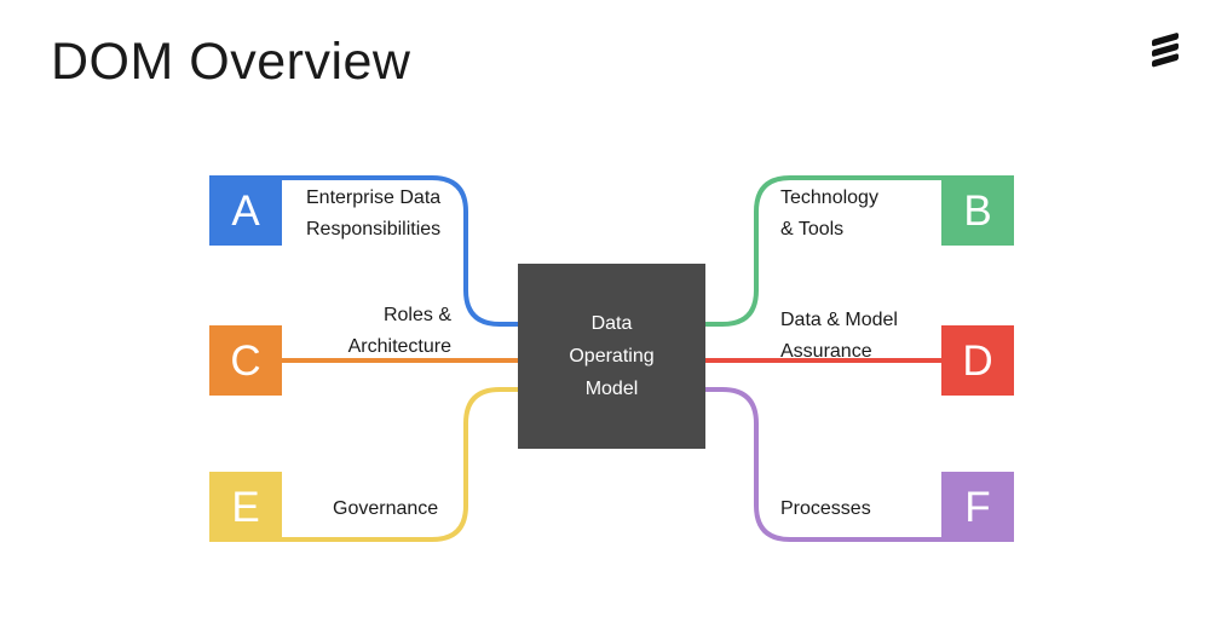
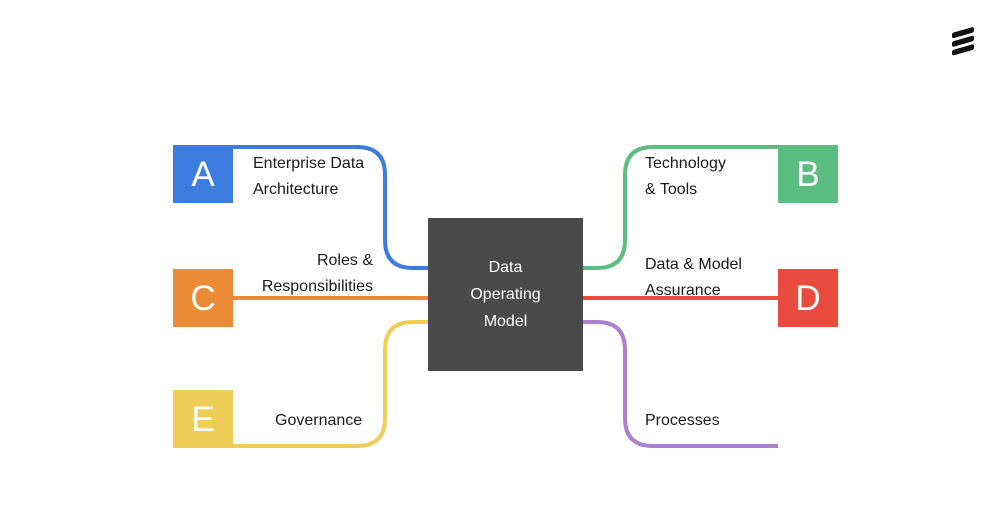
- DOM Overview
  A
  B
  C
  D
  E
- F
  Enterprise Data
- Responsibilities
+ Architecture
  Technology
  & Tools
  Roles &
- Architecture
+ Responsibilities
  Data & Model
  Assurance
  Governance
  Processes
  Data
  Operating
  Model
